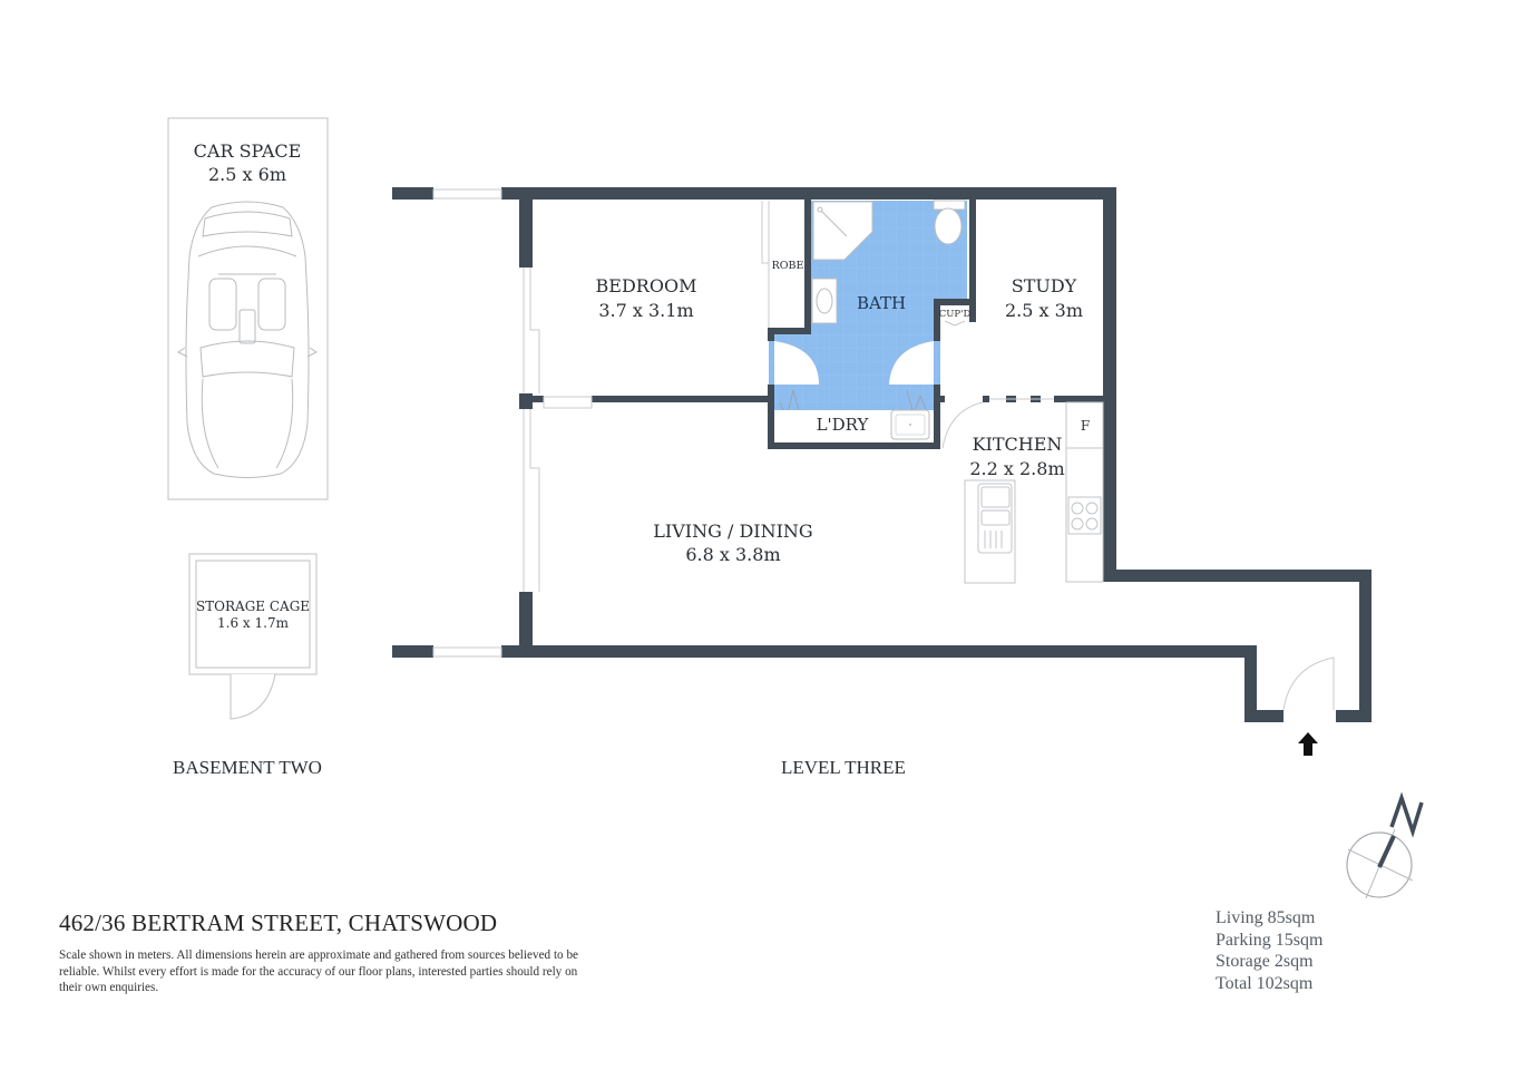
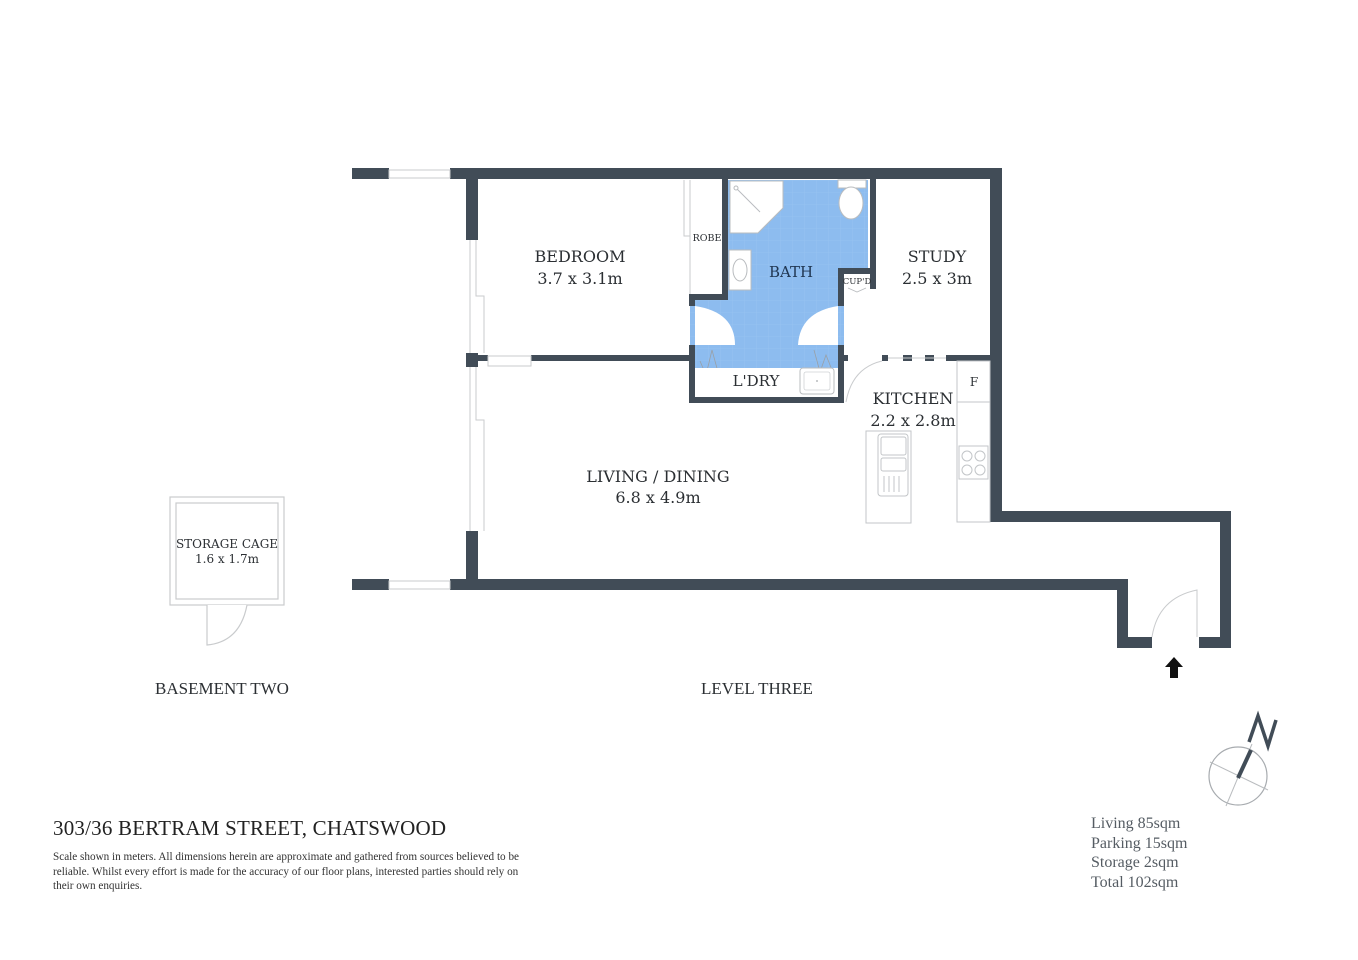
- CAR SPACE
- 2.5 x 6m
  STORAGE CAGE
  1.6 x 1.7m
  ROBE
  BATH
  CUP'D
  L'DRY
  BEDROOM
  3.7 x 3.1m
  STUDY
  2.5 x 3m
  LIVING / DINING
- 6.8 x 3.8m
+ 6.8 x 4.9m
  F
  KITCHEN
  2.2 x 2.8m
  BASEMENT TWO
  LEVEL THREE
- 462/36 BERTRAM STREET, CHATSWOOD
+ 303/36 BERTRAM STREET, CHATSWOOD
  Scale shown in meters. All dimensions herein are approximate and gathered from sources believed to be reliable. Whilst every effort is made for the accuracy of our floor plans, interested parties should rely on their own enquiries.
  Living 85sqm
  Parking 15sqm
  Storage 2sqm
  Total 102sqm
